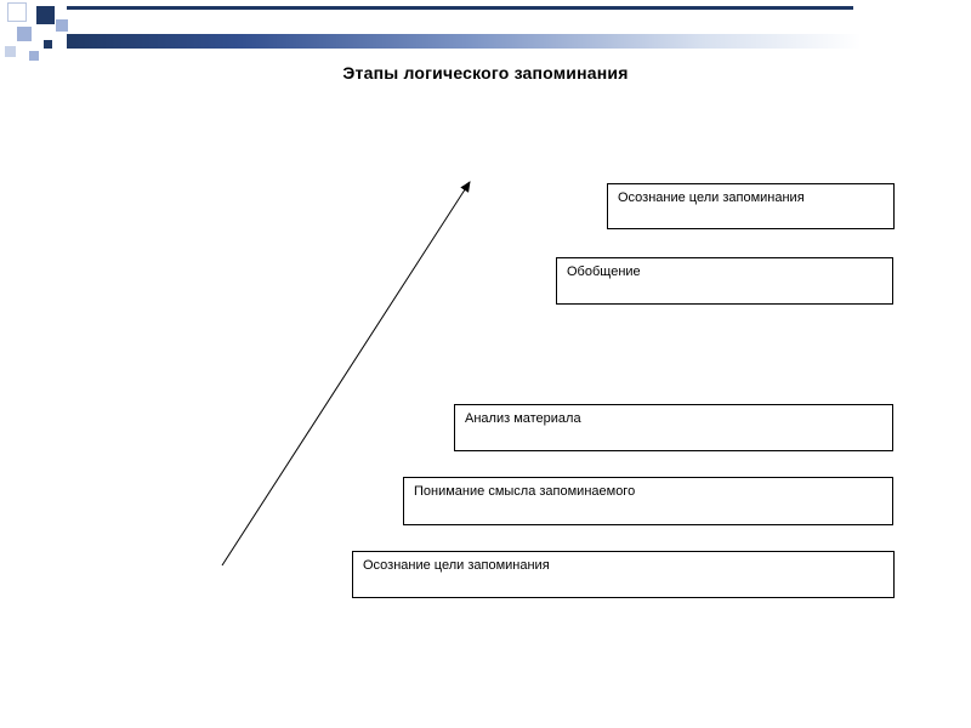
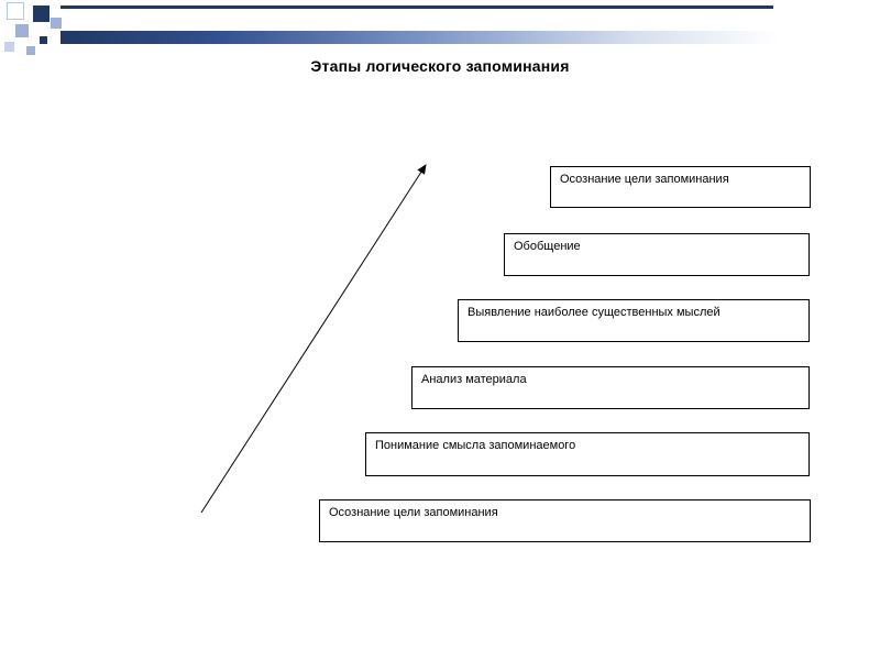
  Этапы логического запоминания
  Осознание цели запоминания
  Обобщение
+ Выявление наиболее существенных мыслей
  Анализ материала
  Понимание смысла запоминаемого
  Осознание цели запоминания
